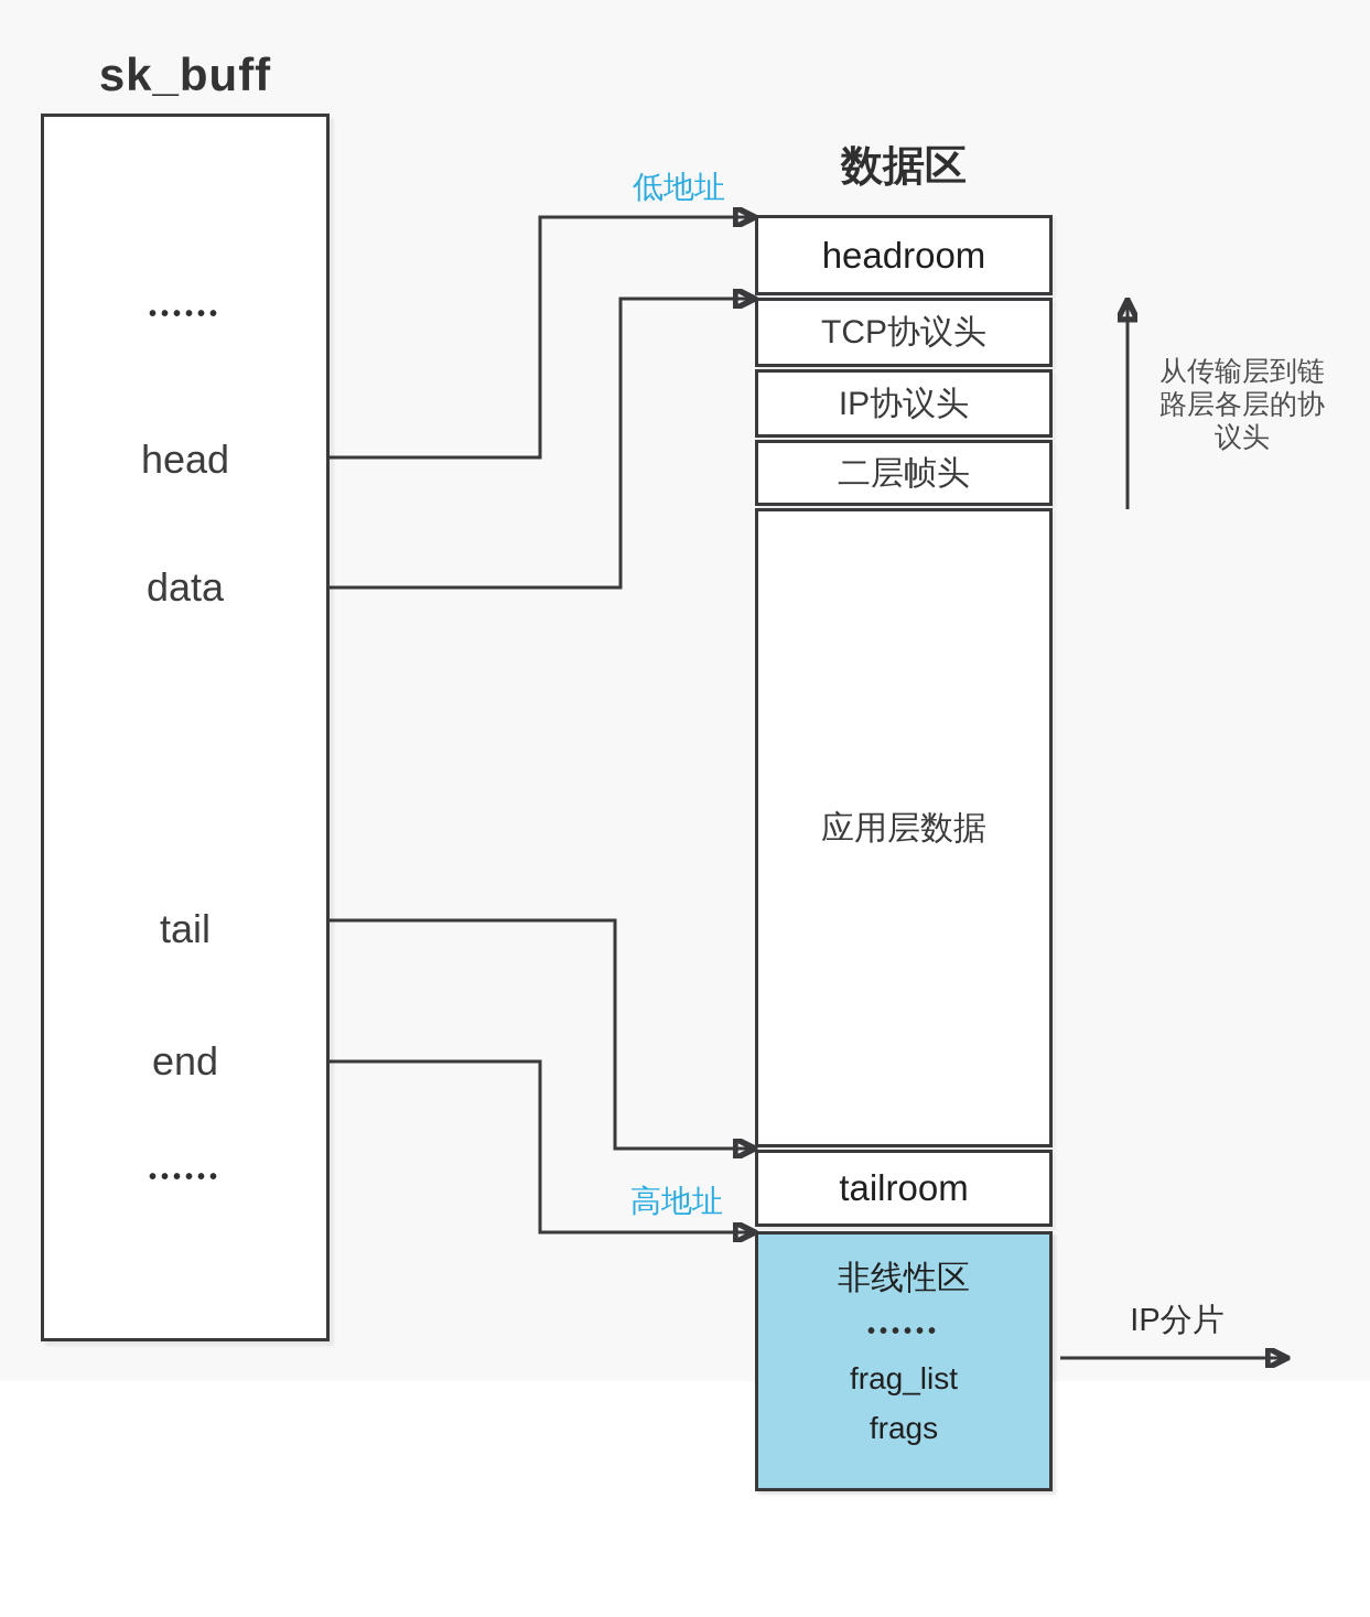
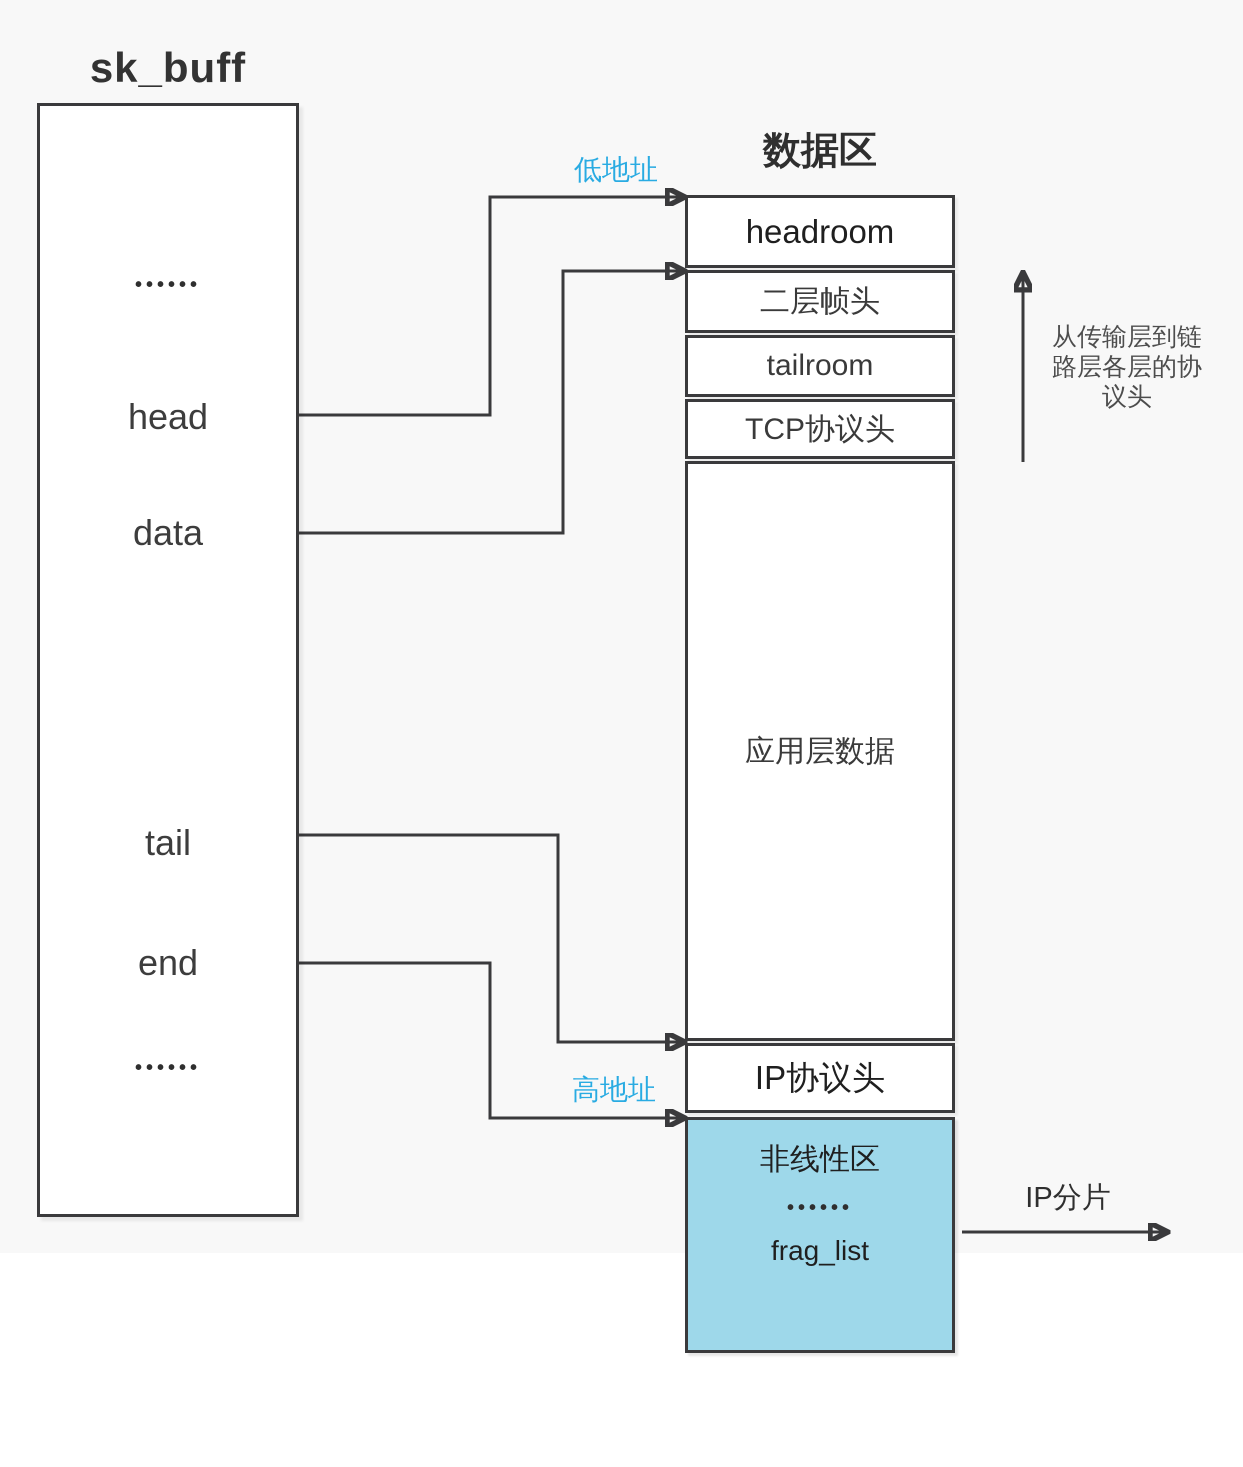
  sk_buff
  ••••••
  head
  data
  tail
  end
  ••••••
  数据区
  headroom
- TCP协议头
+ 二层帧头
- IP协议头
+ tailroom
- 二层帧头
+ TCP协议头
  应用层数据
- tailroom
+ IP协议头
  非线性区
  ••••••
  frag_list
- frags
  低地址
  高地址
  从传输层到链
  路层各层的协
  议头
  IP分片
